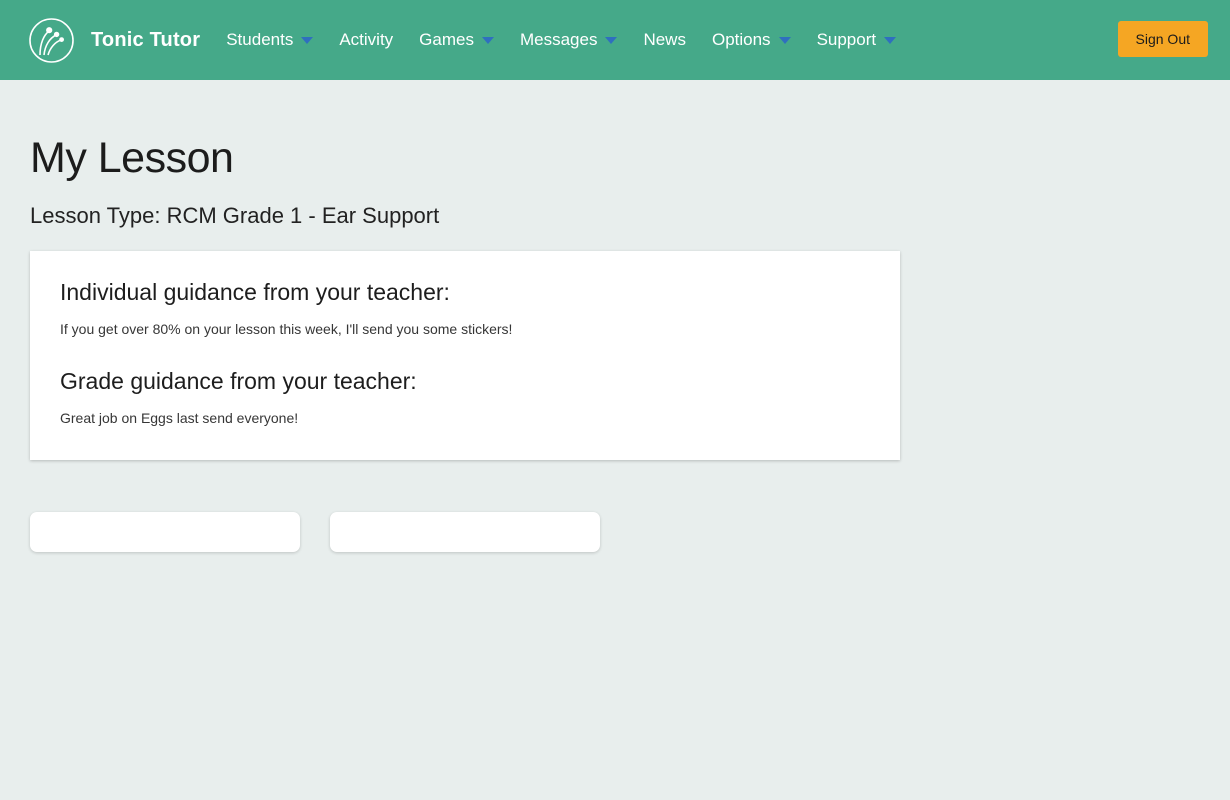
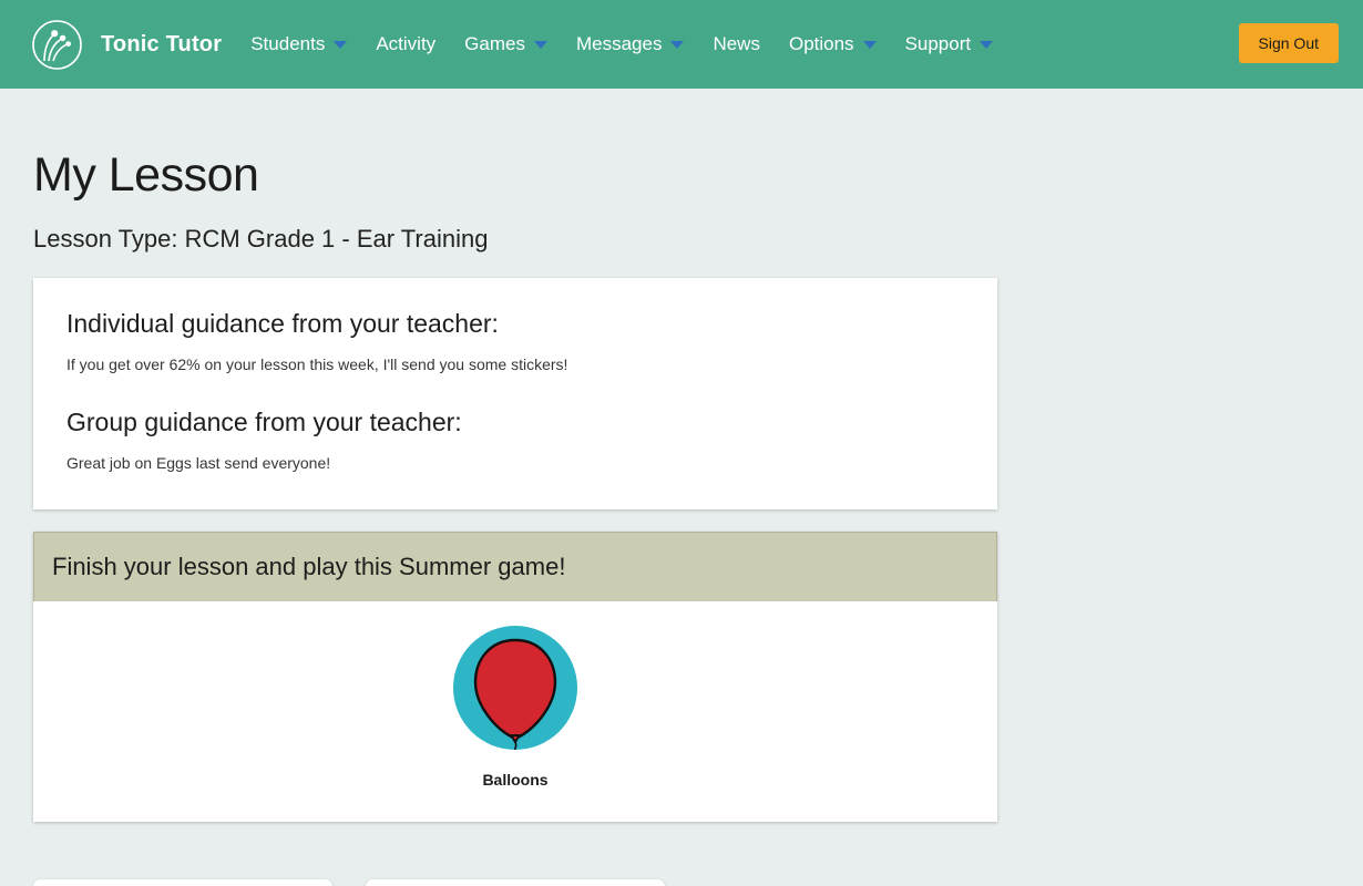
  Tonic Tutor
  Students
  Activity
  Games
  Messages
  News
  Options
  Support
  Sign Out
  My Lesson
- Lesson Type: RCM Grade 1 - Ear Support
+ Lesson Type: RCM Grade 1 - Ear Training
  Individual guidance from your teacher:
- If you get over 80% on your lesson this week, I'll send you some stickers!
+ If you get over 62% on your lesson this week, I'll send you some stickers!
- Grade guidance from your teacher:
+ Group guidance from your teacher:
  Great job on Eggs last send everyone!
+ Finish your lesson and play this Summer game!
+ Balloons
